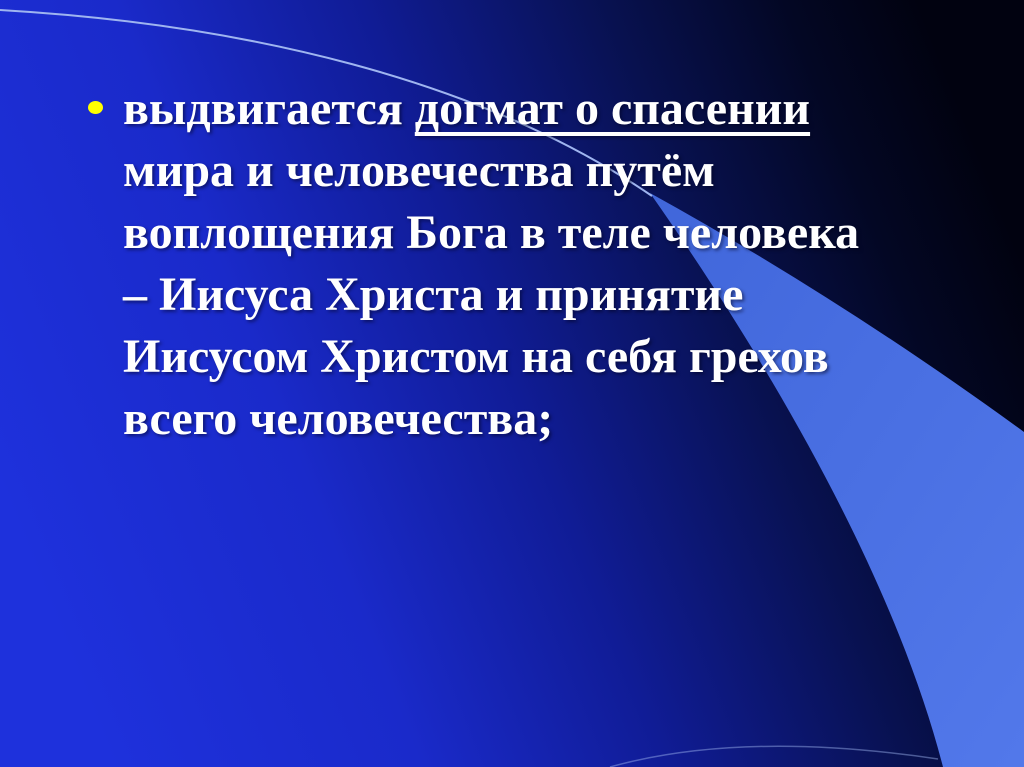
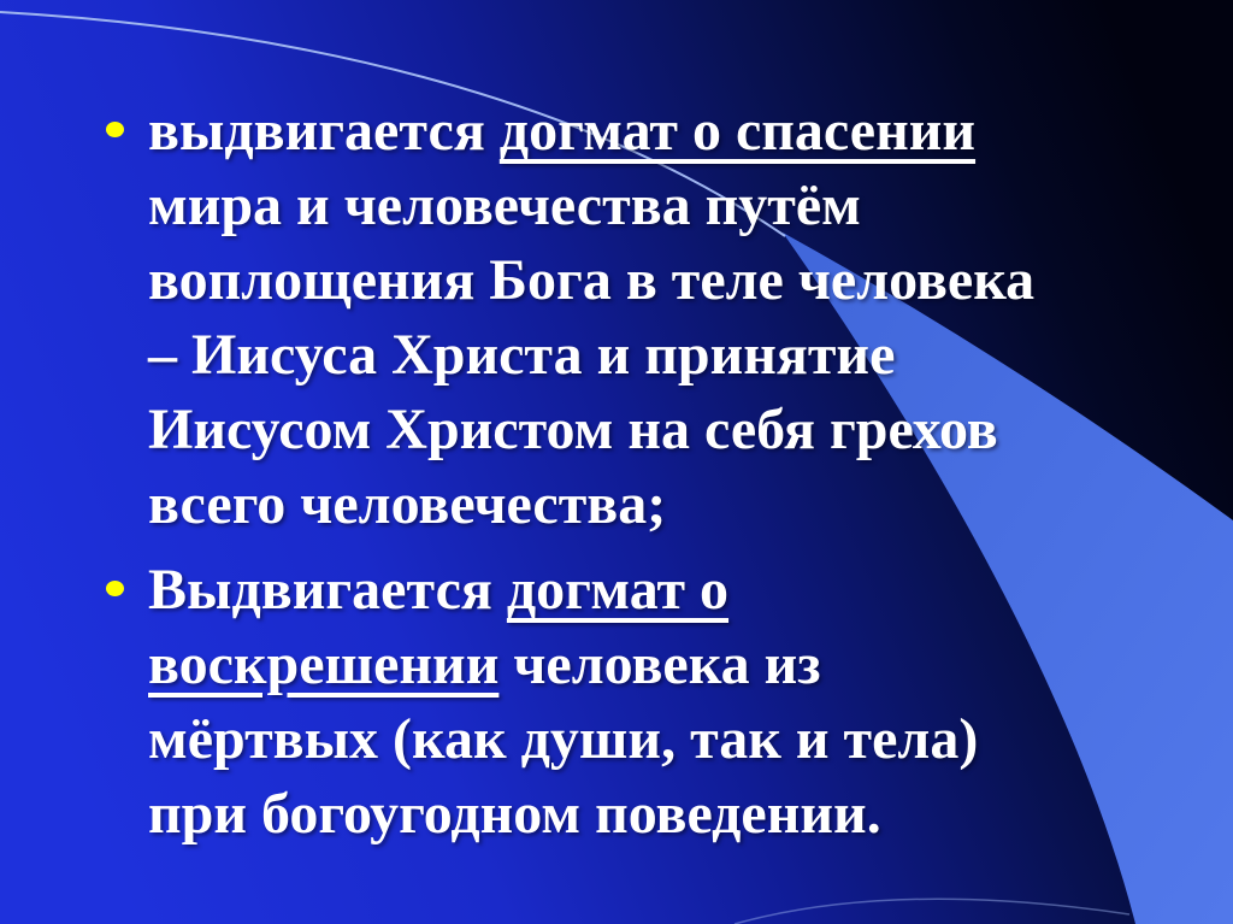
  выдвигается догмат о спасении
  мира и человечества путём
  воплощения Бога в теле человека
  – Иисуса Христа и принятие
  Иисусом Христом на себя грехов
  всего человечества;
+ Выдвигается догмат о
+ воскрешении человека из
+ мёртвых (как души, так и тела)
+ при богоугодном поведении.
